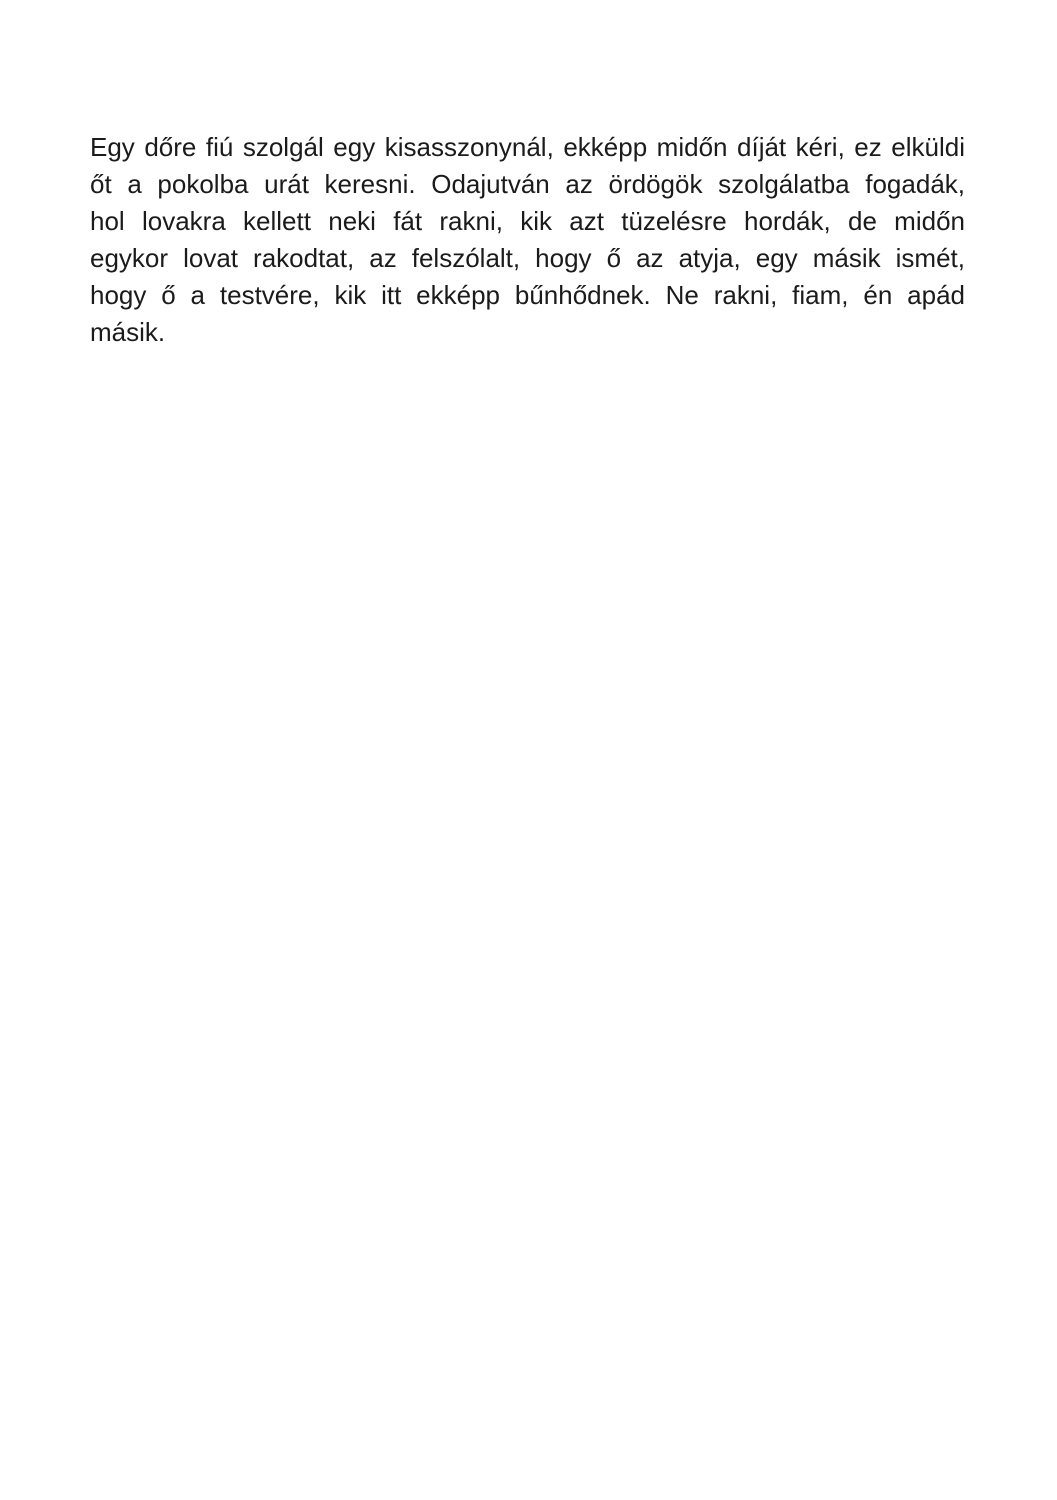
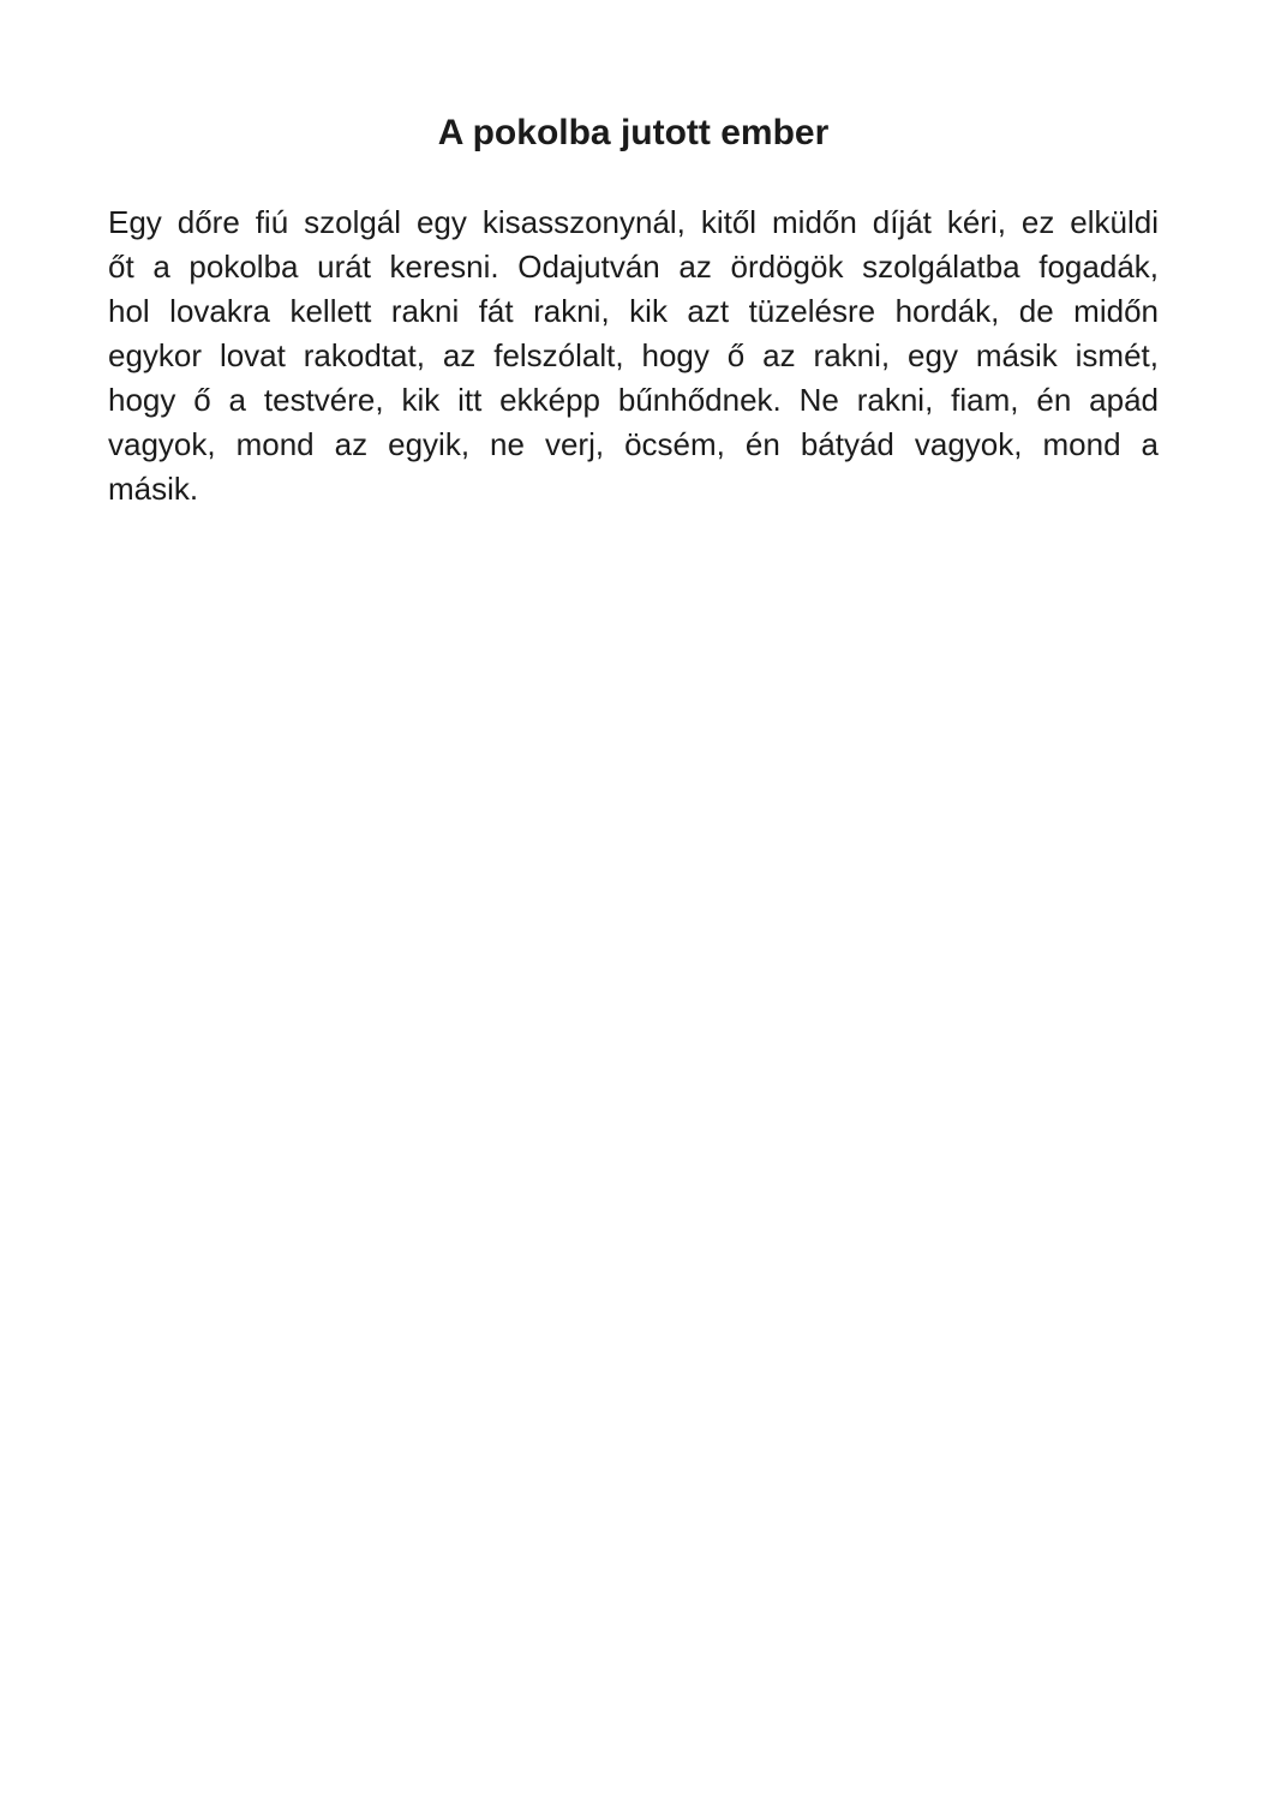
+ A pokolba jutott ember
- Egy dőre fiú szolgál egy kisasszonynál, ekképp midőn díját kéri, ez elküldi
+ Egy dőre fiú szolgál egy kisasszonynál, kitől midőn díját kéri, ez elküldi
  őt a pokolba urát keresni. Odajutván az ördögök szolgálatba fogadák,
- hol lovakra kellett neki fát rakni, kik azt tüzelésre hordák, de midőn
+ hol lovakra kellett rakni fát rakni, kik azt tüzelésre hordák, de midőn
- egykor lovat rakodtat, az felszólalt, hogy ő az atyja, egy másik ismét,
+ egykor lovat rakodtat, az felszólalt, hogy ő az rakni, egy másik ismét,
  hogy ő a testvére, kik itt ekképp bűnhődnek. Ne rakni, fiam, én apád
+ vagyok, mond az egyik, ne verj, öcsém, én bátyád vagyok, mond a
  másik.
